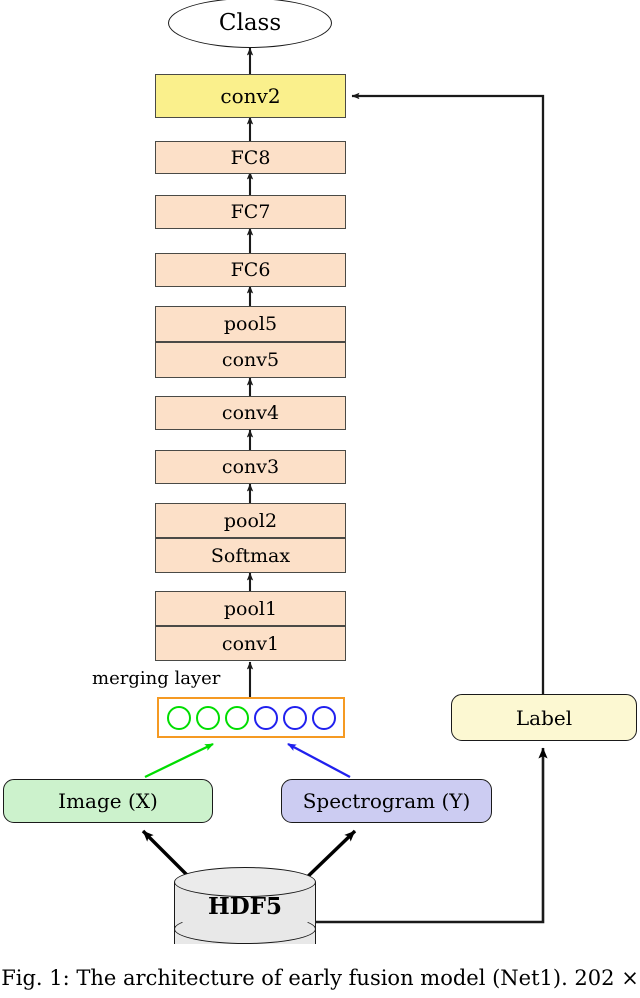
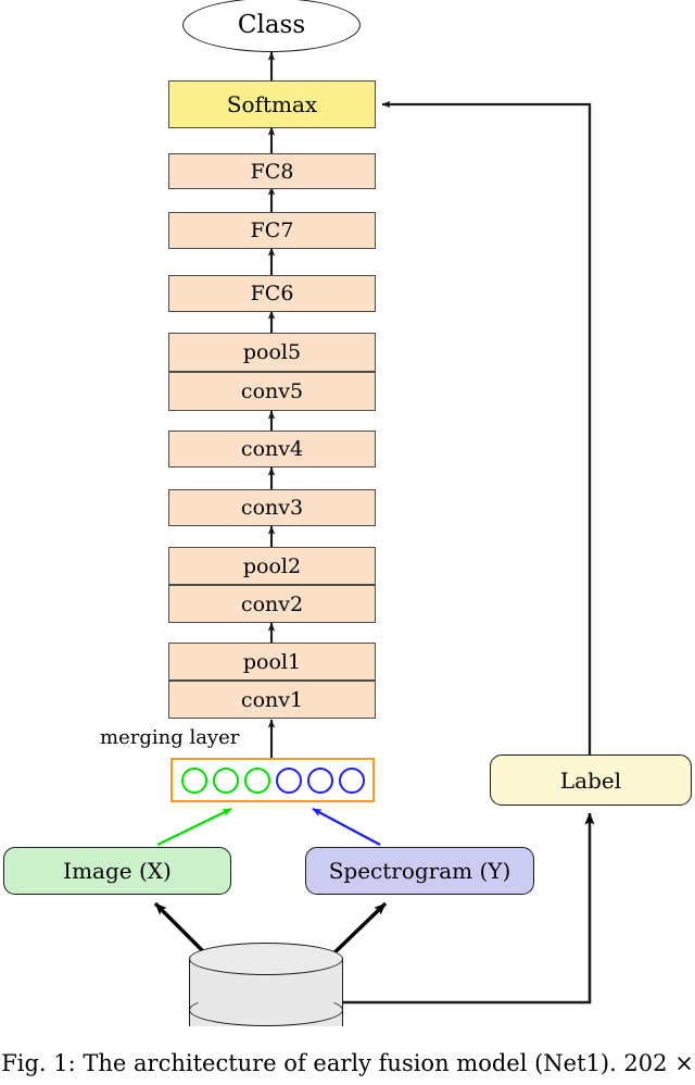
  Class
- conv2
+ Softmax
  FC8
  FC7
  FC6
  pool5
  conv5
  conv4
  conv3
  pool2
- Softmax
+ conv2
  pool1
  conv1
  merging layer
  Image (X)
  Spectrogram (Y)
  Label
- HDF5
  Fig. 1: The architecture of early fusion model (Net1). 202 ×
